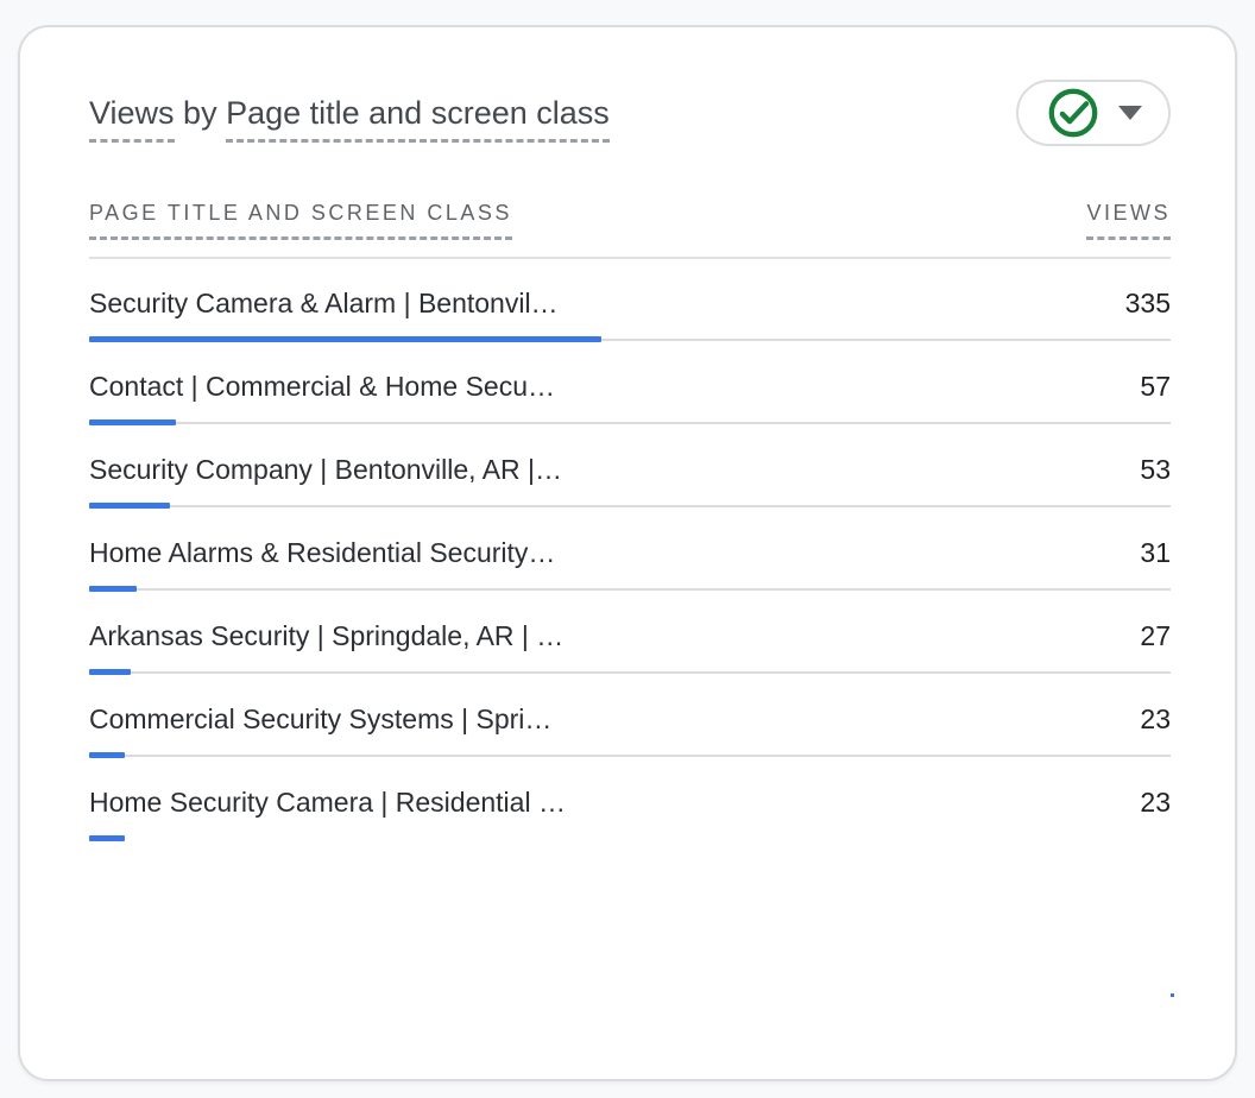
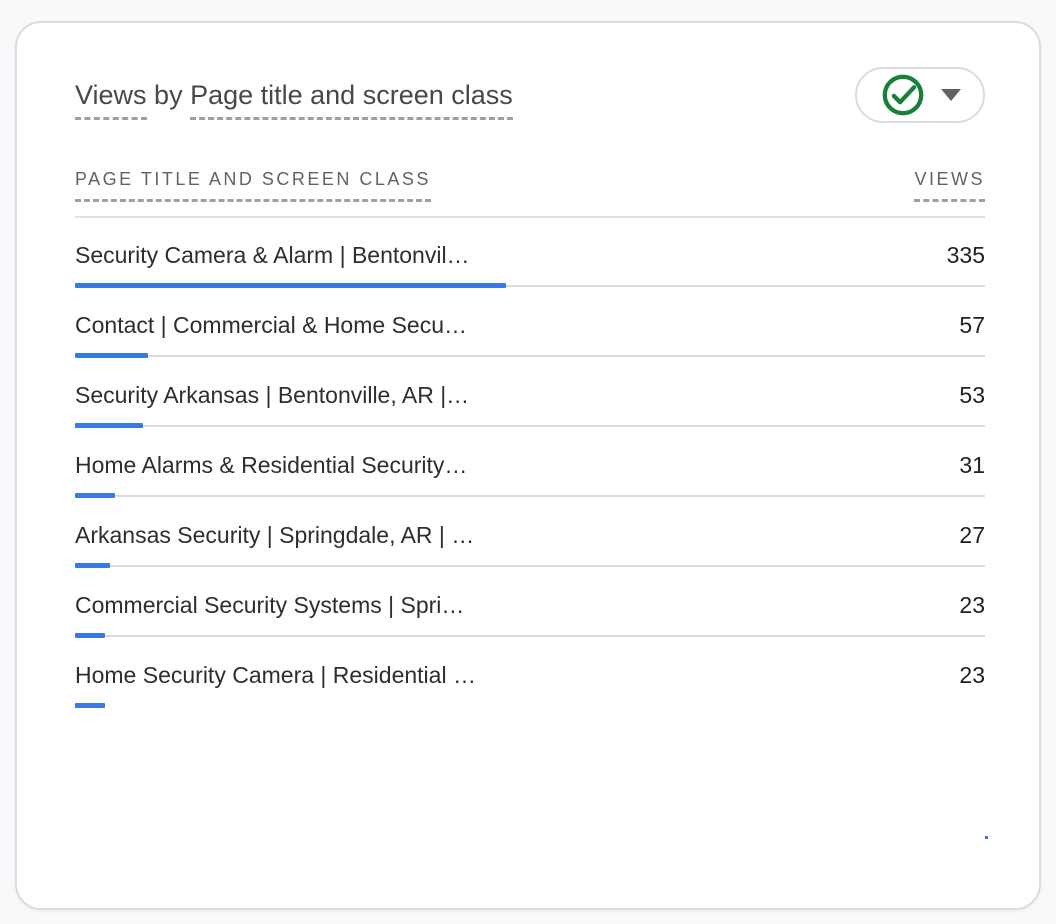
  Views by Page title and screen class
  PAGE TITLE AND SCREEN CLASS
  VIEWS
  Security Camera & Alarm | Bentonvil…
  335
  Contact | Commercial & Home Secu…
  57
- Security Company | Bentonville, AR |…
+ Security Arkansas | Bentonville, AR |…
  53
  Home Alarms & Residential Security…
  31
  Arkansas Security | Springdale, AR | …
  27
  Commercial Security Systems | Spri…
  23
  Home Security Camera | Residential …
  23
